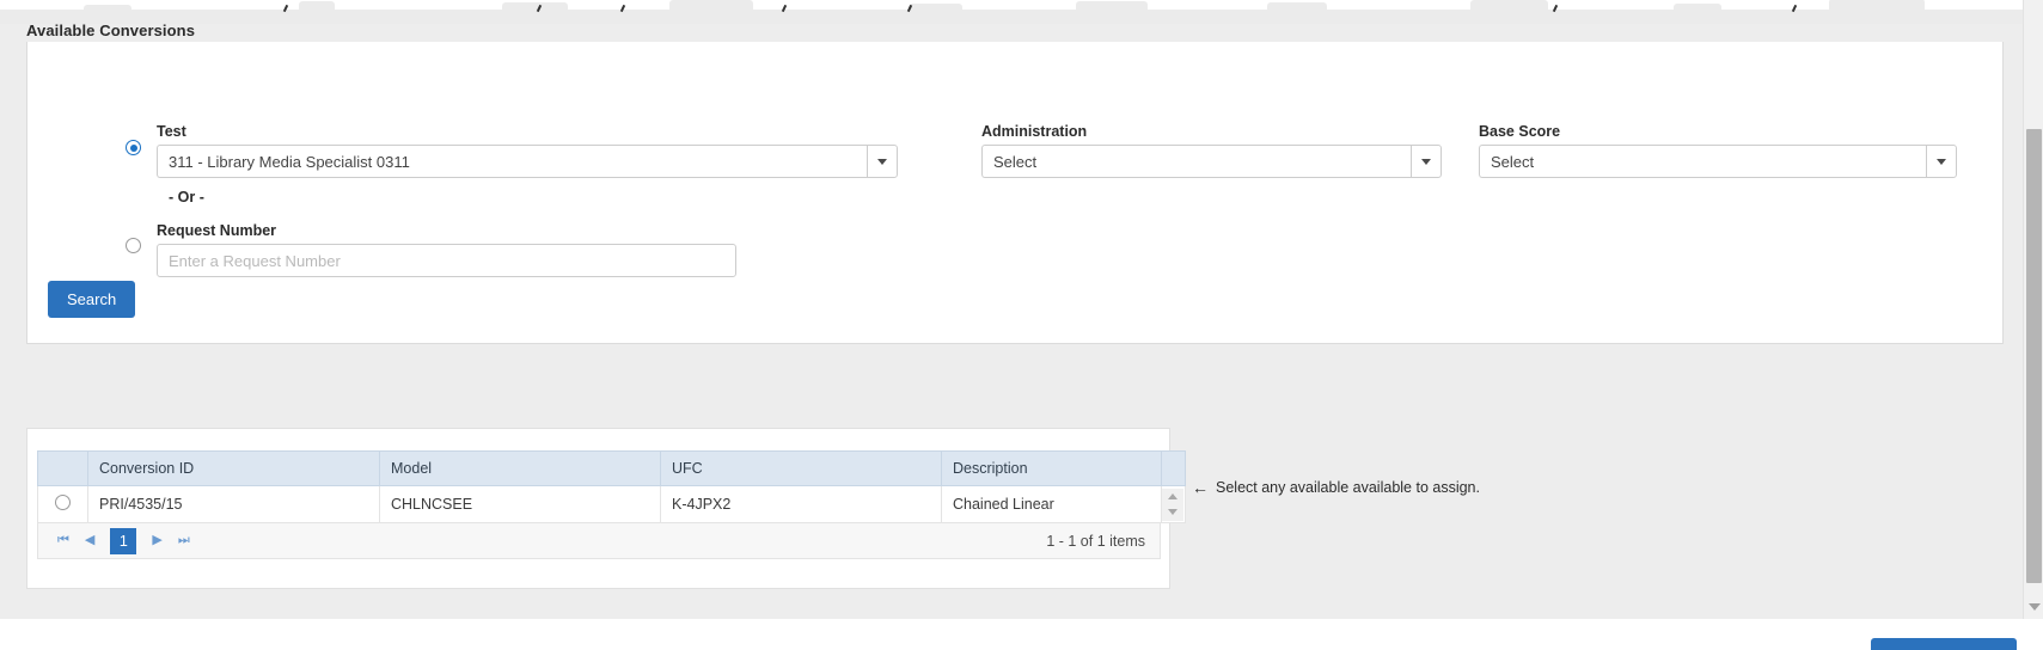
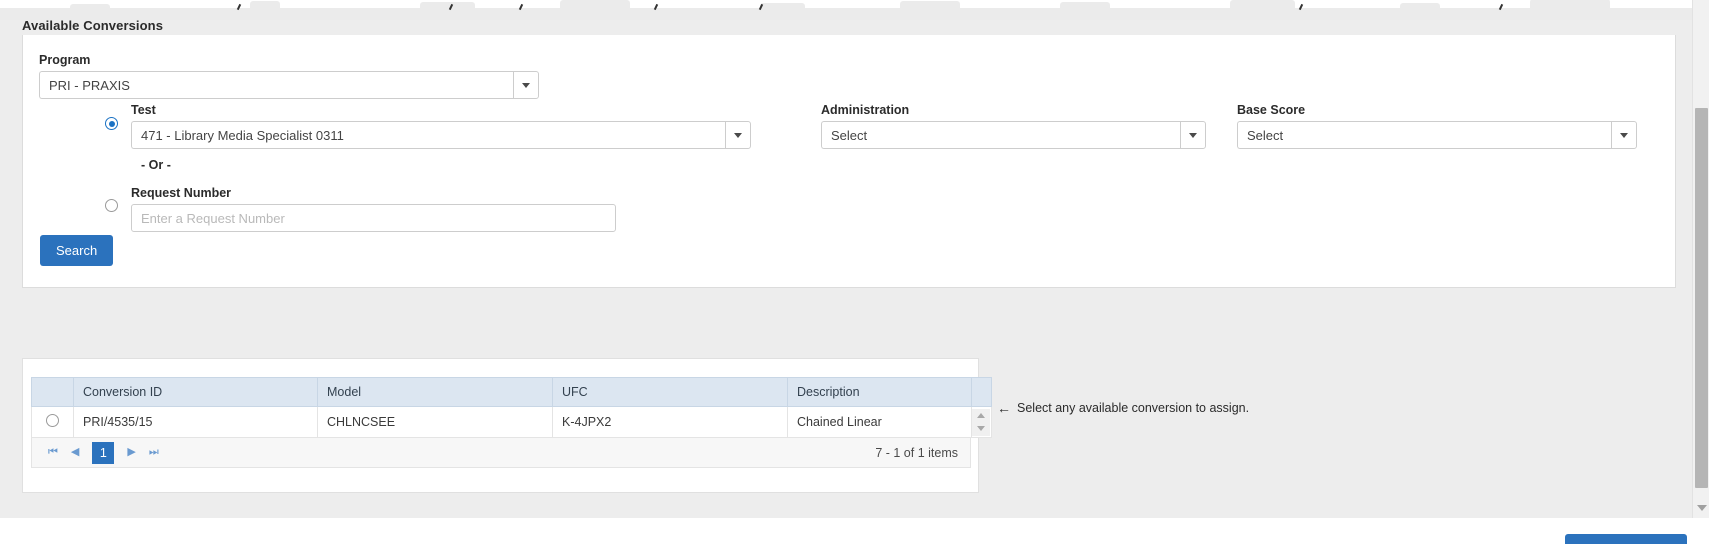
  Available Conversions
+ Program
+ PRI - PRAXIS
  Test
- 311 - Library Media Specialist 0311
+ 471 - Library Media Specialist 0311
  Administration
  Select
  Base Score
  Select
  - Or -
  Request Number
  Enter a Request Number
  Search
  	Conversion ID	Model	UFC	Description
  	PRI/4535/15	CHLNCSEE	K-4JPX2	Chained Linear
  ⏮
  ◀
  1
  ▶
  ⏭
- 1 - 1 of 1 items
+ 7 - 1 of 1 items
  ←
- Select any available available to assign.
+ Select any available conversion to assign.
